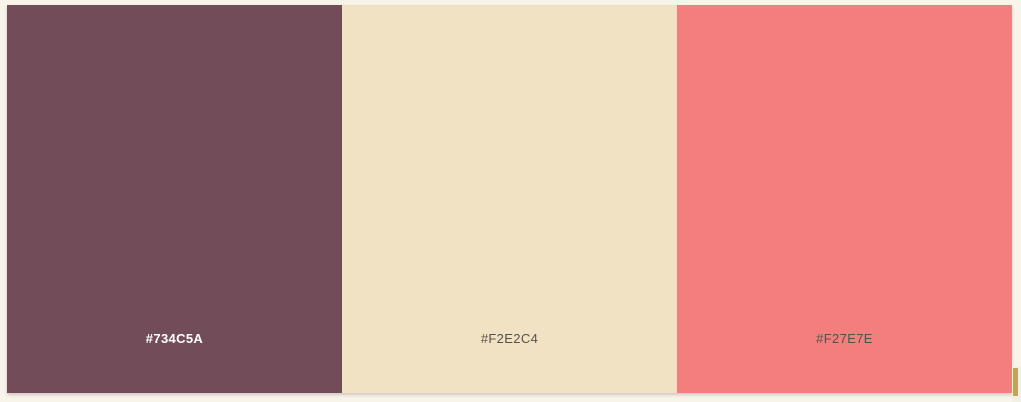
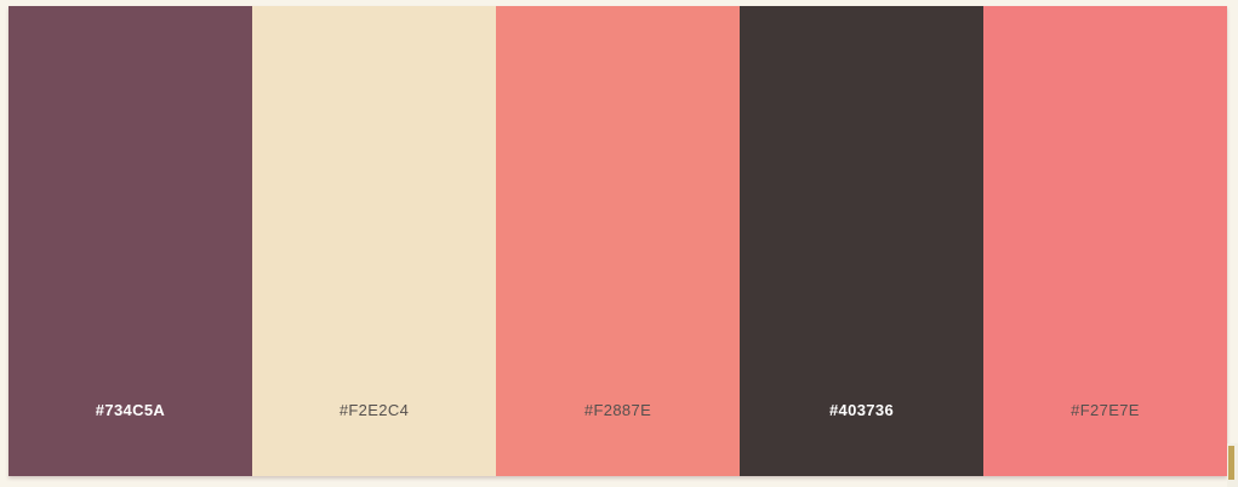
  #734C5A
  #F2E2C4
+ #F2887E
+ #403736
  #F27E7E
